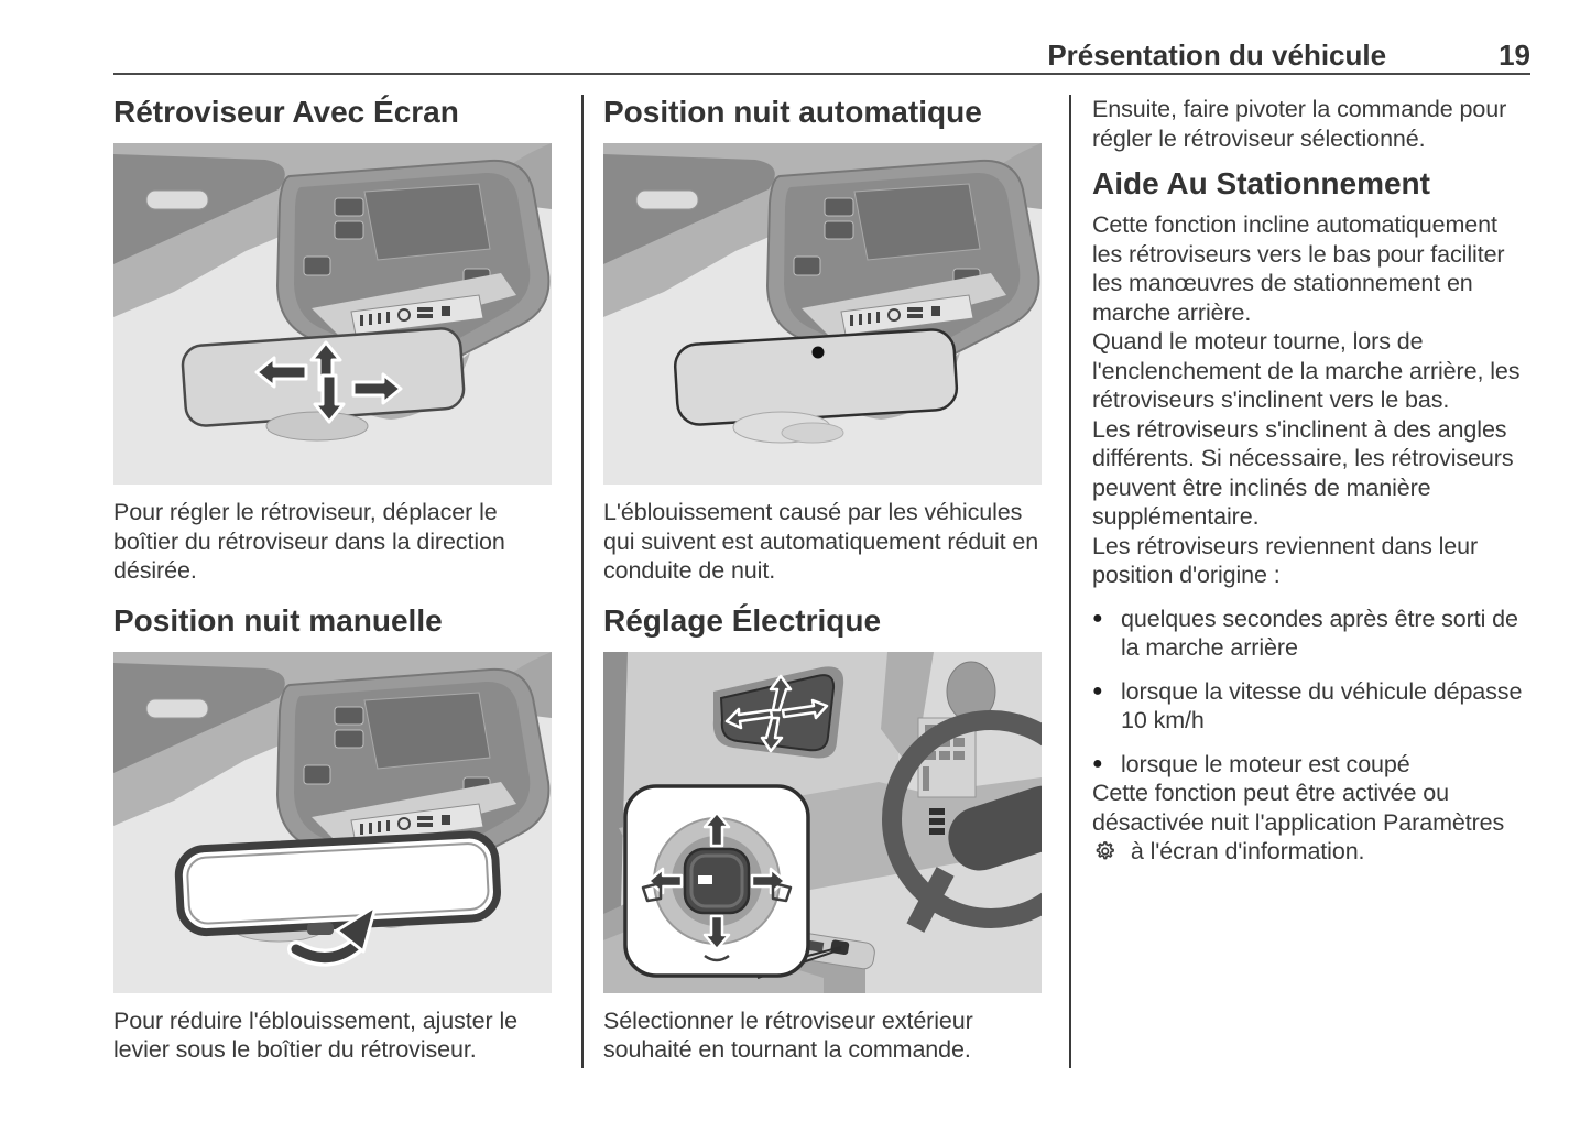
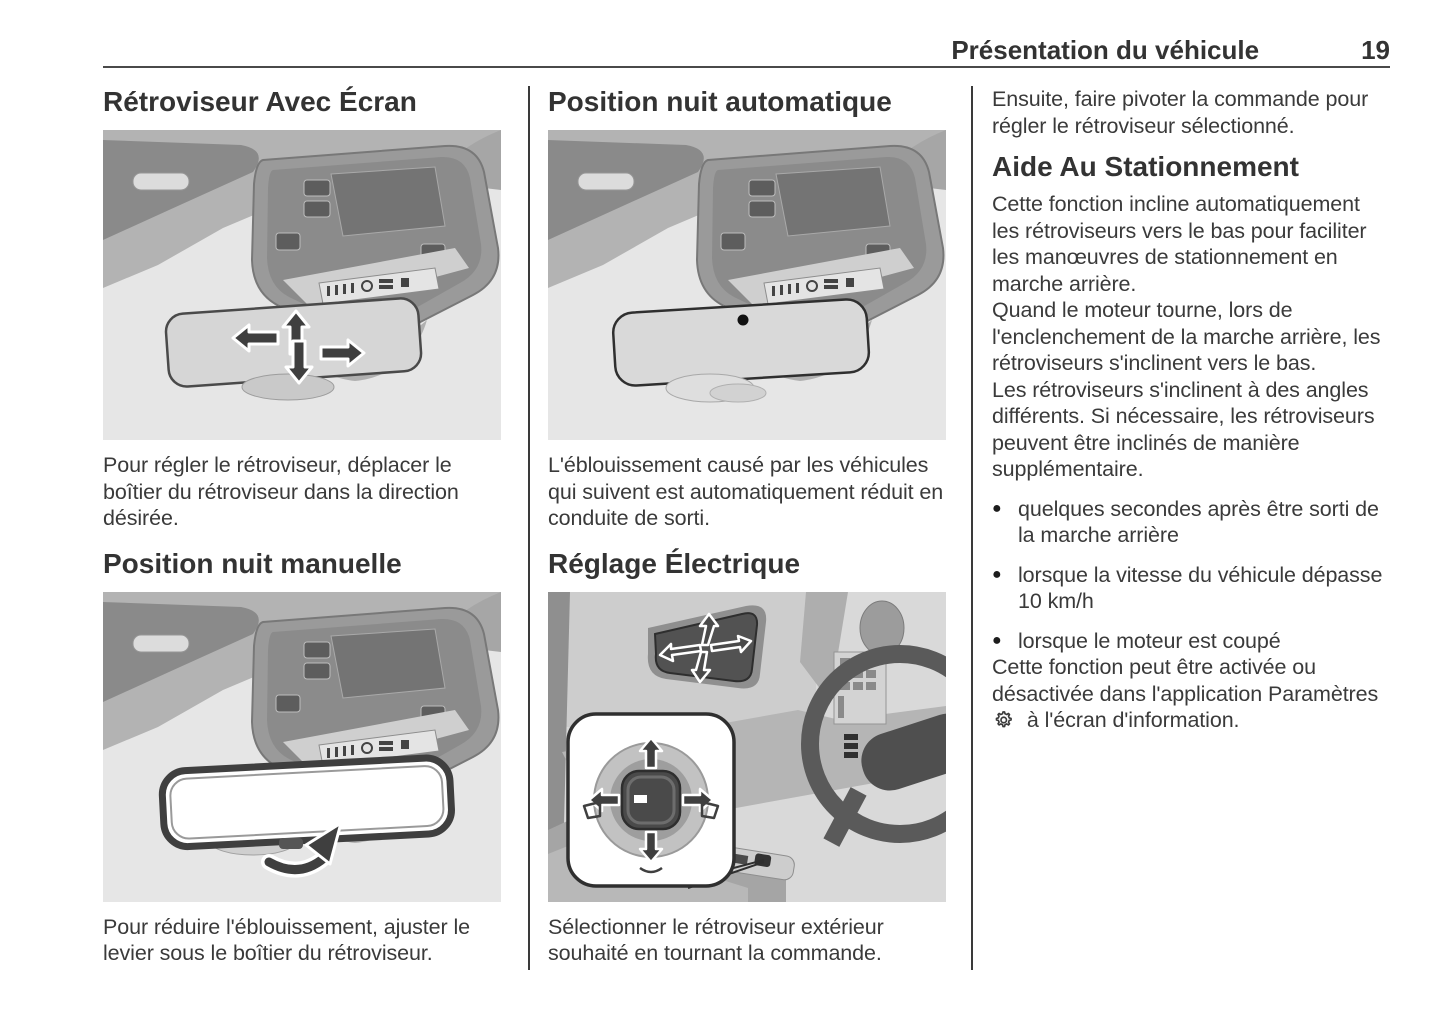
  Présentation du véhicule
  19
  Rétroviseur Avec Écran
  Pour régler le rétroviseur, déplacer le boîtier du rétroviseur dans la direction désirée.
  Position nuit manuelle
  Pour réduire l'éblouissement, ajuster le levier sous le boîtier du rétroviseur.
  Position nuit automatique
- L'éblouissement causé par les véhicules qui suivent est automatiquement réduit en conduite de nuit.
+ L'éblouissement causé par les véhicules qui suivent est automatiquement réduit en conduite de sorti.
  Réglage Électrique
  Sélectionner le rétroviseur extérieur souhaité en tournant la commande.
  Ensuite, faire pivoter la commande pour régler le rétroviseur sélectionné.
  Aide Au Stationnement
  Cette fonction incline automatiquement les rétroviseurs vers le bas pour faciliter les manœuvres de stationnement en marche arrière.
  Quand le moteur tourne, lors de l'enclenchement de la marche arrière, les rétroviseurs s'inclinent vers le bas.
  Les rétroviseurs s'inclinent à des angles différents. Si nécessaire, les rétroviseurs peuvent être inclinés de manière supplémentaire.
- Les rétroviseurs reviennent dans leur position d'origine :
  ●
  quelques secondes après être sorti de la marche arrière
  ●
  lorsque la vitesse du véhicule dépasse 10 km/h
  ●
  lorsque le moteur est coupé
- Cette fonction peut être activée ou désactivée nuit l'application Paramètres à l'écran d'information.
+ Cette fonction peut être activée ou désactivée dans l'application Paramètres à l'écran d'information.
